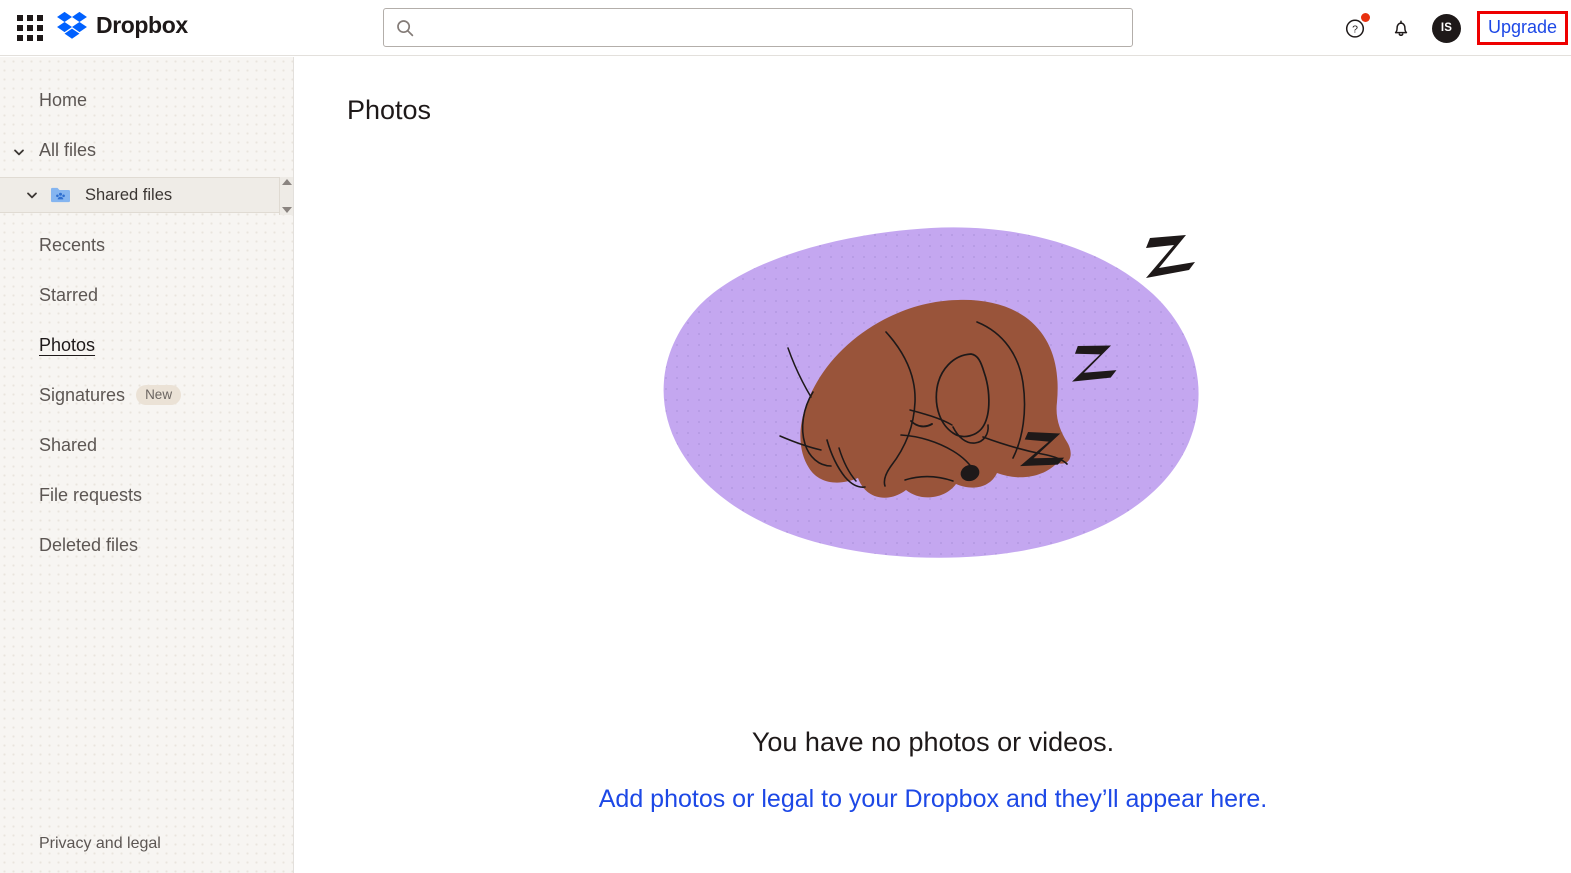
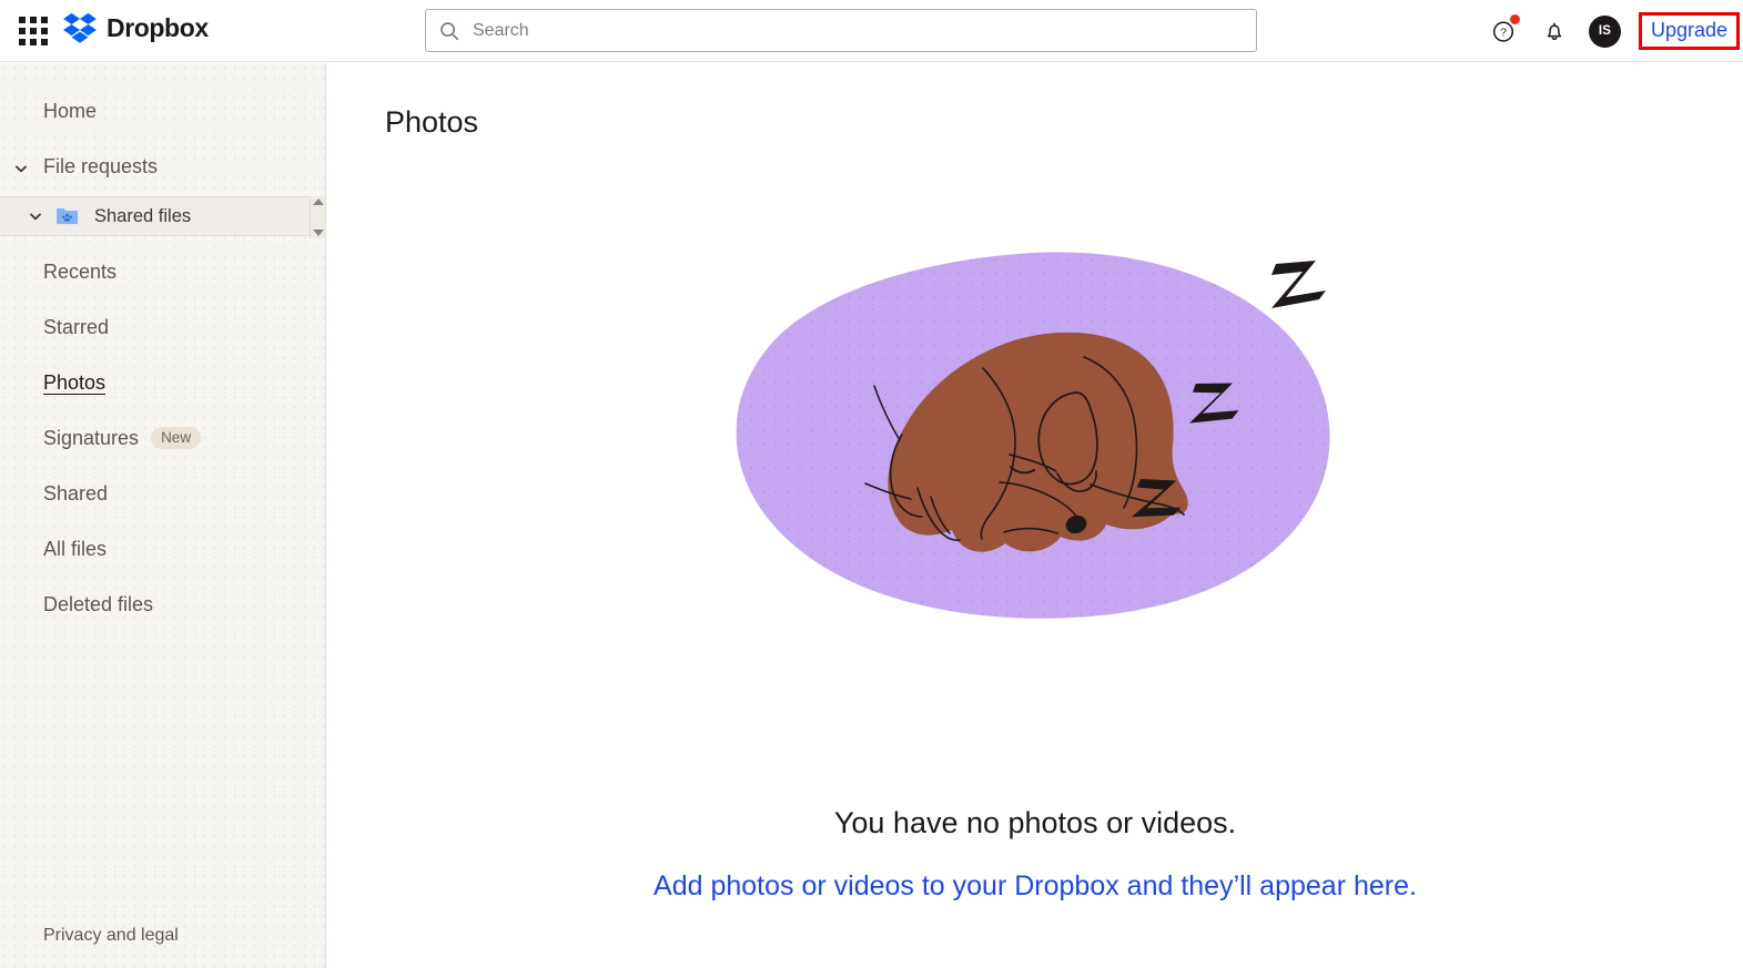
  Dropbox
+ Search
  ?
  IS
  Upgrade
  Home
- All files
+ File requests
  Shared files
  Recents
  Starred
  Photos
  Signatures
  New
  Shared
- File requests
+ All files
  Deleted files
  Privacy and legal
  Photos
  You have no photos or videos.
- Add photos or legal to your Dropbox and they’ll appear here.
+ Add photos or videos to your Dropbox and they’ll appear here.
